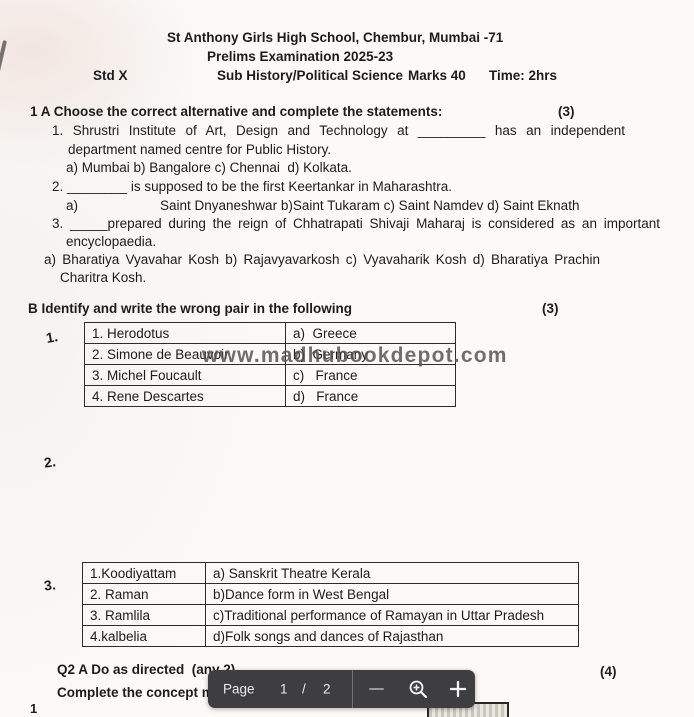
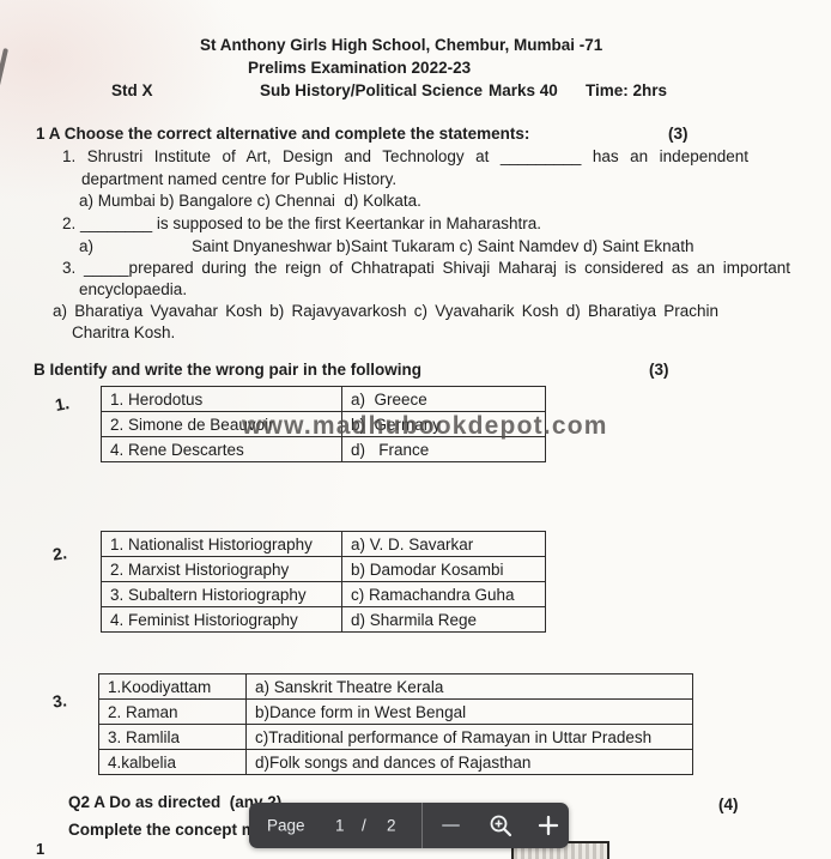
  St Anthony Girls High School, Chembur, Mumbai -71
- Prelims Examination 2025-23
+ Prelims Examination 2022-23
  Std X
  Sub History/Political Science
  Marks 40
  Time: 2hrs
  1 A Choose the correct alternative and complete the statements:
  (3)
  1. Shrustri Institute of Art, Design and Technology at _________ has an independent
  department named centre for Public History.
  a) Mumbai b) Bangalore c) Chennai d) Kolkata.
  2. ________ is supposed to be the first Keertankar in Maharashtra.
  a)
  Saint Dnyaneshwar b)Saint Tukaram c) Saint Namdev d) Saint Eknath
  3. _____prepared during the reign of Chhatrapati Shivaji Maharaj is considered as an important
  encyclopaedia.
  a) Bharatiya Vyavahar Kosh b) Rajavyavarkosh c) Vyavaharik Kosh d) Bharatiya Prachin
  Charitra Kosh.
  B Identify and write the wrong pair in the following
  (3)
  1. Herodotus	a) Greece
  2. Simone de Beauvoir	b) Germany
- 3. Michel Foucault	c) France
  4. Rene Descartes	d) France
  www.madhubookdepot.com
+ 1. Nationalist Historiography	a) V. D. Savarkar
+ 2. Marxist Historiography	b) Damodar Kosambi
+ 3. Subaltern Historiography	c) Ramachandra Guha
+ 4. Feminist Historiography	d) Sharmila Rege
  1.Koodiyattam	a) Sanskrit Theatre Kerala
  2. Raman	b)Dance form in West Bengal
  3. Ramlila	c)Traditional performance of Ramayan in Uttar Pradesh
  4.kalbelia	d)Folk songs and dances of Rajasthan
  Q2 A Do as directed (an
  (4)
  Complete the concept
  1
  Page
  1
  /
  2
